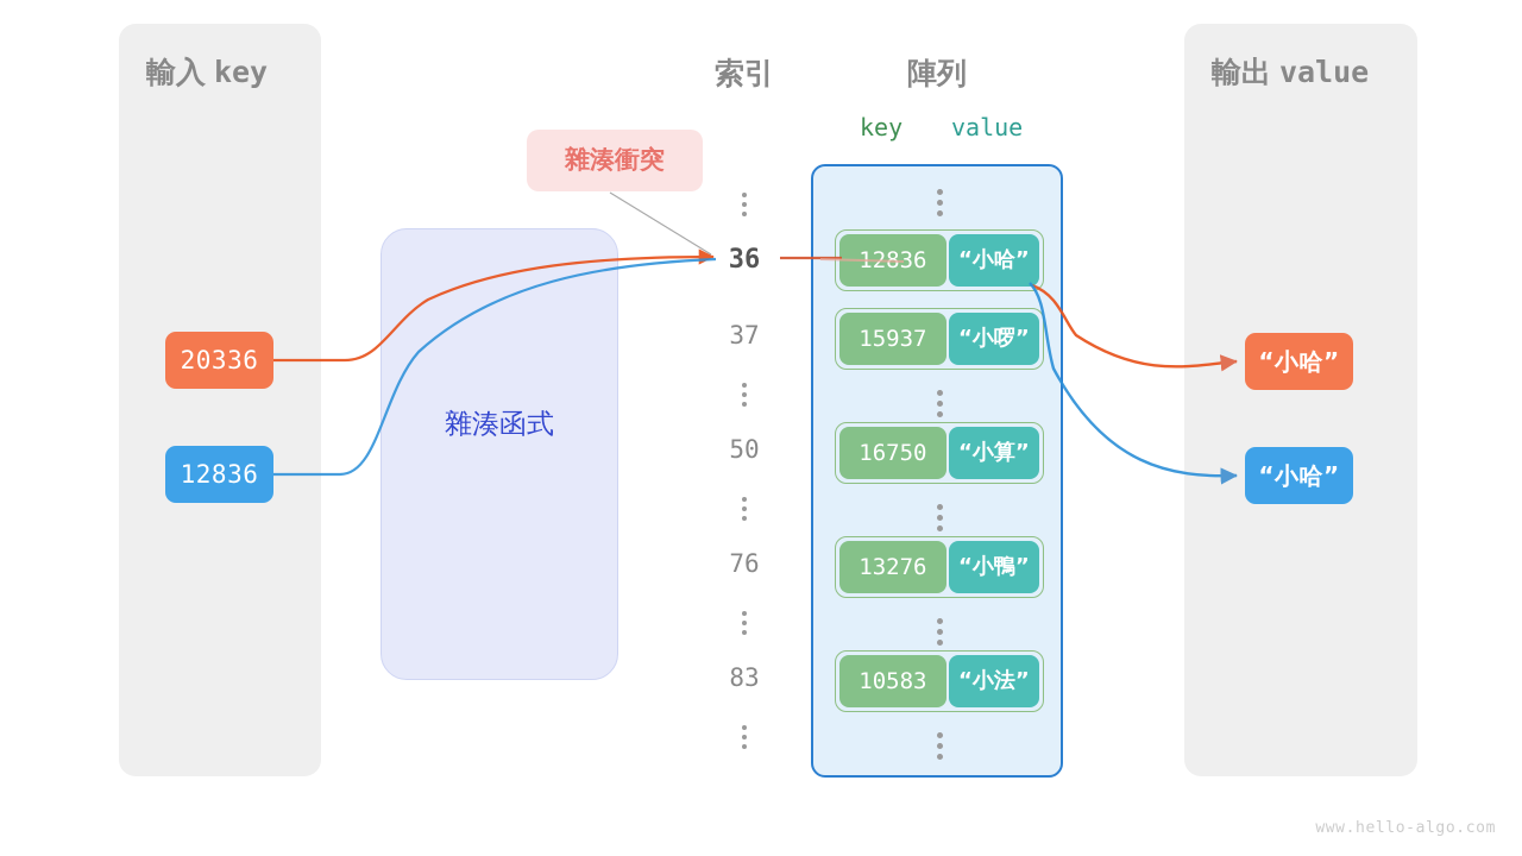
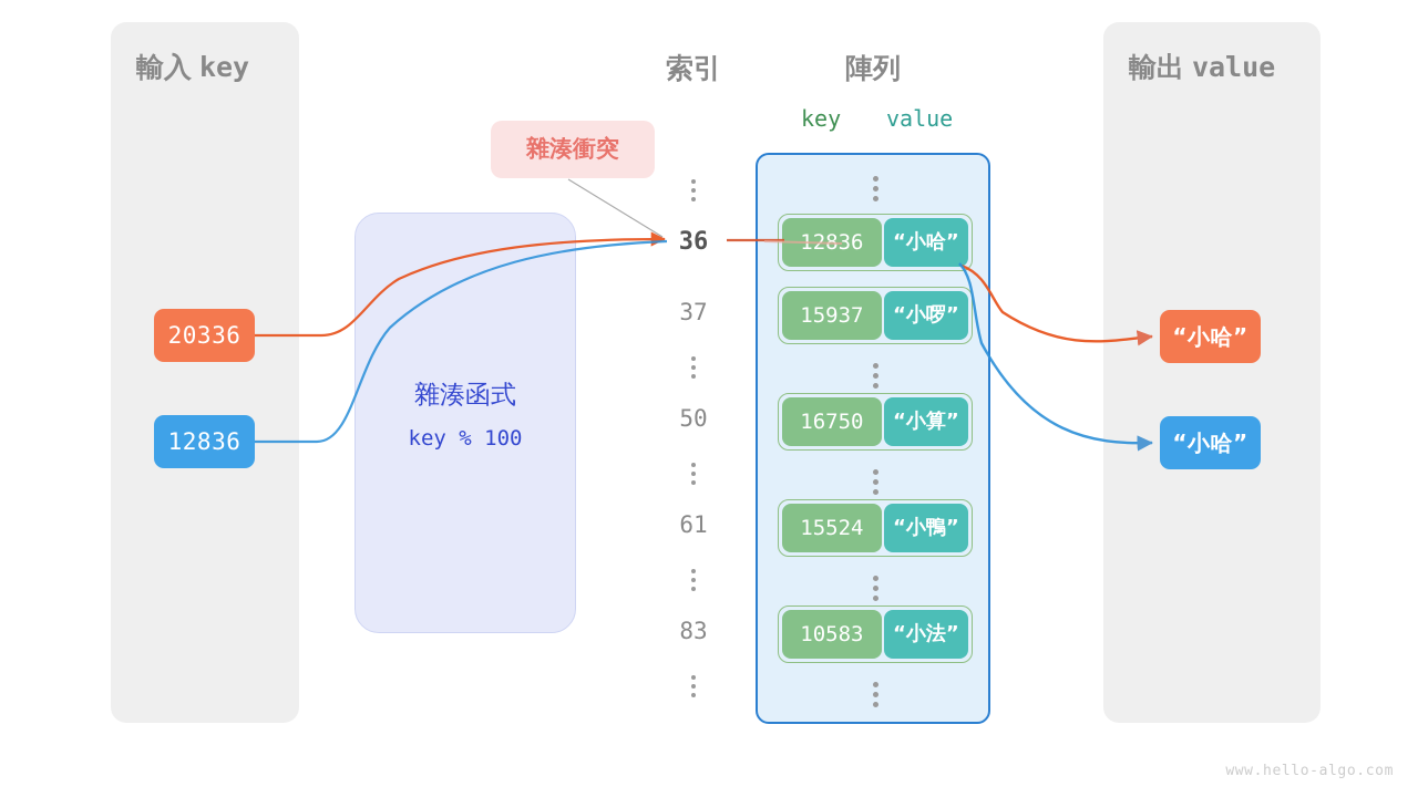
  輸入 key
  20336
  12836
  雜湊函式
+ key % 100
  雜湊衝突
  索引
  陣列
  key
  value
  36
  37
  50
- 76
+ 61
  83
  12836
  “小哈”
  15937
  “小啰”
  16750
  “小算”
- 13276
+ 15524
  “小鴨”
  10583
  “小法”
  輸出 value
  “小哈”
  “小哈”
  www.hello-algo.com
